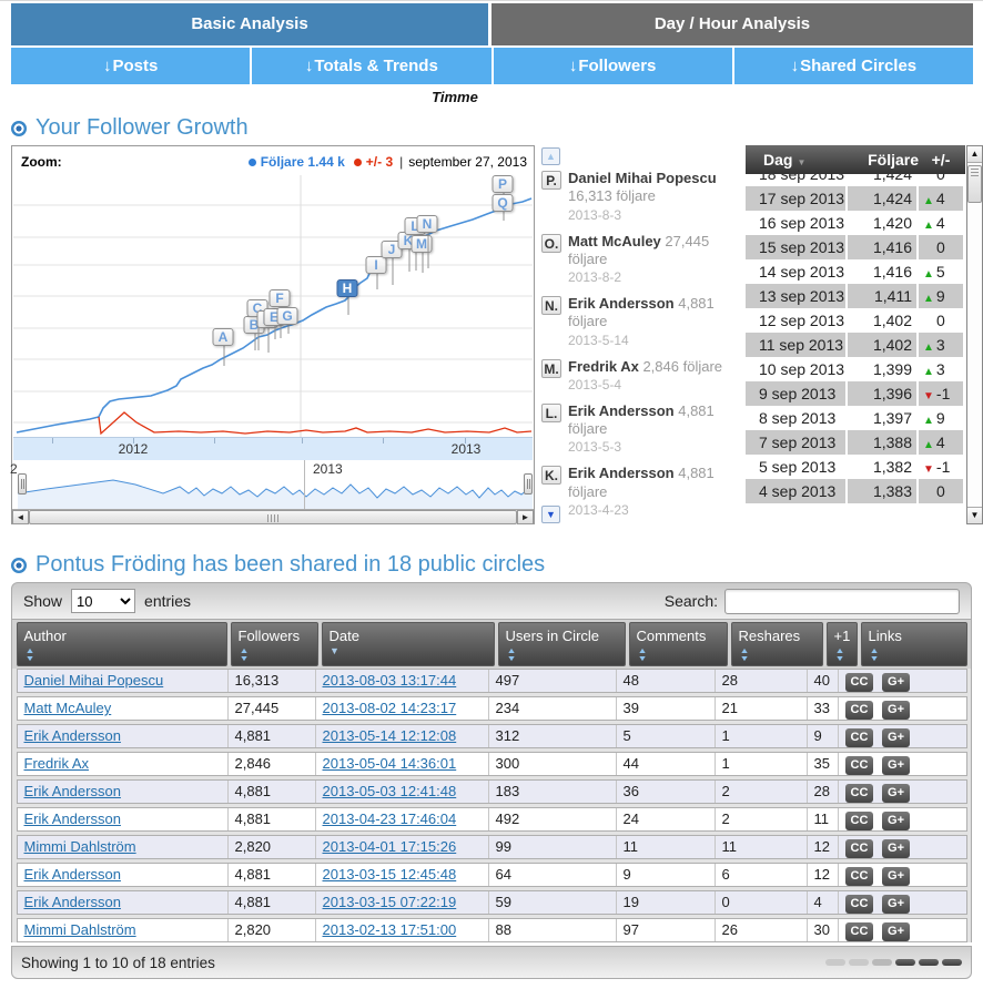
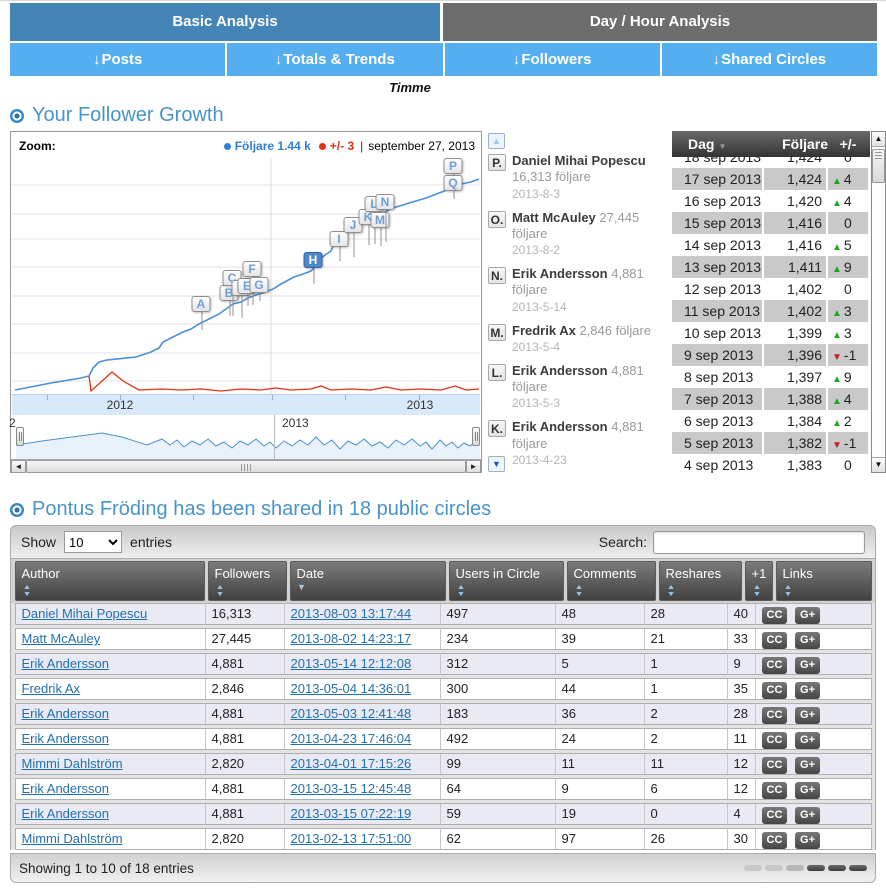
  Basic Analysis
  Day / Hour Analysis
  ↓Posts
  ↓Totals & Trends
  ↓Followers
  ↓Shared Circles
  Timme
  Your Follower Growth
  Zoom:
  Följare 1.44 k
  +/- 3
  |
  september 27, 2013
  A
  B
  C
  E
  F
  G
  H
  I
  J
  K
  L
  M
  N
  P
  Q
  2012
  2013
  2
  2013
  ◄
  ►
  ▲
  P.
  Daniel Mihai Popescu 16,313 följare
  2013-8-3
  O.
  Matt McAuley 27,445 följare
  2013-8-2
  N.
  Erik Andersson 4,881 följare
  2013-5-14
  M.
  Fredrik Ax 2,846 följare
  2013-5-4
  L.
  Erik Andersson 4,881 följare
  2013-5-3
  K.
  Erik Andersson 4,881 följare
  2013-4-23
  ▼
  Dag ▼
  Följare
  +/-
  18 sep 2013
  1,424
  0
  17 sep 2013
  1,424
  ▲ 4
  16 sep 2013
  1,420
  ▲ 4
  15 sep 2013
  1,416
  0
  14 sep 2013
  1,416
  ▲ 5
  13 sep 2013
  1,411
  ▲ 9
  12 sep 2013
  1,402
  0
  11 sep 2013
  1,402
  ▲ 3
  10 sep 2013
  1,399
  ▲ 3
  9 sep 2013
  1,396
  ▼ -1
  8 sep 2013
  1,397
  ▲ 9
  7 sep 2013
  1,388
  ▲ 4
+ 6 sep 2013
+ 1,384
+ ▲ 2
  5 sep 2013
  1,382
  ▼ -1
  4 sep 2013
  1,383
  0
  ▲
  ▼
  Pontus Fröding has been shared in 18 public circles
  Show
  10
  entries
  Search:
  Author
  Followers
  Date
  ▼
  Users in Circle
  Comments
  Reshares
  +1
  Links
  Daniel Mihai Popescu
  16,313
  2013-08-03 13:17:44
  497
  48
  28
  40
  CC G+
  Matt McAuley
  27,445
  2013-08-02 14:23:17
  234
  39
  21
  33
  CC G+
  Erik Andersson
  4,881
  2013-05-14 12:12:08
  312
  5
  1
  9
  CC G+
  Fredrik Ax
  2,846
  2013-05-04 14:36:01
  300
  44
  1
  35
  CC G+
  Erik Andersson
  4,881
  2013-05-03 12:41:48
  183
  36
  2
  28
  CC G+
  Erik Andersson
  4,881
  2013-04-23 17:46:04
  492
  24
  2
  11
  CC G+
  Mimmi Dahlström
  2,820
  2013-04-01 17:15:26
  99
  11
  11
  12
  CC G+
  Erik Andersson
  4,881
  2013-03-15 12:45:48
  64
  9
  6
  12
  CC G+
  Erik Andersson
  4,881
  2013-03-15 07:22:19
  59
  19
  0
  4
  CC G+
  Mimmi Dahlström
  2,820
  2013-02-13 17:51:00
- 88
+ 62
  97
  26
  30
  CC G+
  Showing 1 to 10 of 18 entries
